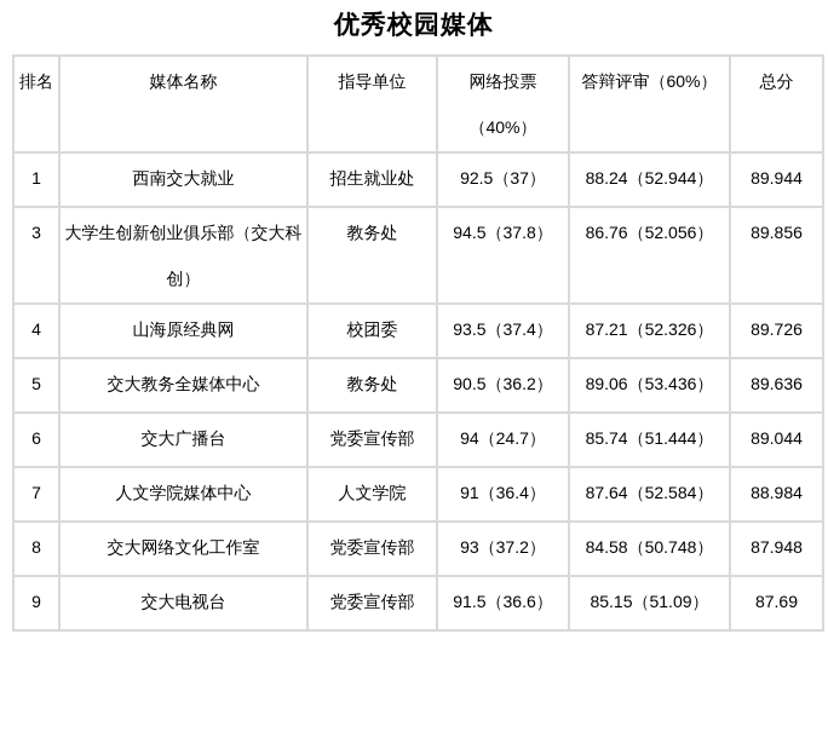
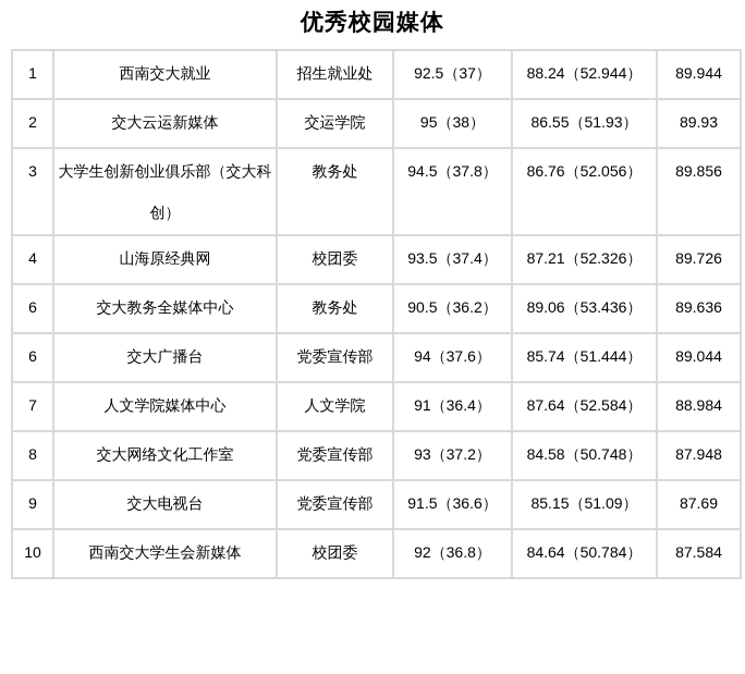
  优秀校园媒体
- 排名	媒体名称	指导单位	网络投票 （40%）	答辩评审（60%）	总分
  1	西南交大就业	招生就业处	92.5（37）	88.24（52.944）	89.944
+ 2	交大云运新媒体	交运学院	95（38）	86.55（51.93）	89.93
  3	大学生创新创业俱乐部（交大科创）	教务处	94.5（37.8）	86.76（52.056）	89.856
  4	山海原经典网	校团委	93.5（37.4）	87.21（52.326）	89.726
- 5	交大教务全媒体中心	教务处	90.5（36.2）	89.06（53.436）	89.636
+ 6	交大教务全媒体中心	教务处	90.5（36.2）	89.06（53.436）	89.636
- 6	交大广播台	党委宣传部	94（24.7）	85.74（51.444）	89.044
+ 6	交大广播台	党委宣传部	94（37.6）	85.74（51.444）	89.044
  7	人文学院媒体中心	人文学院	91（36.4）	87.64（52.584）	88.984
  8	交大网络文化工作室	党委宣传部	93（37.2）	84.58（50.748）	87.948
  9	交大电视台	党委宣传部	91.5（36.6）	85.15（51.09）	87.69
+ 10	西南交大学生会新媒体	校团委	92（36.8）	84.64（50.784）	87.584
